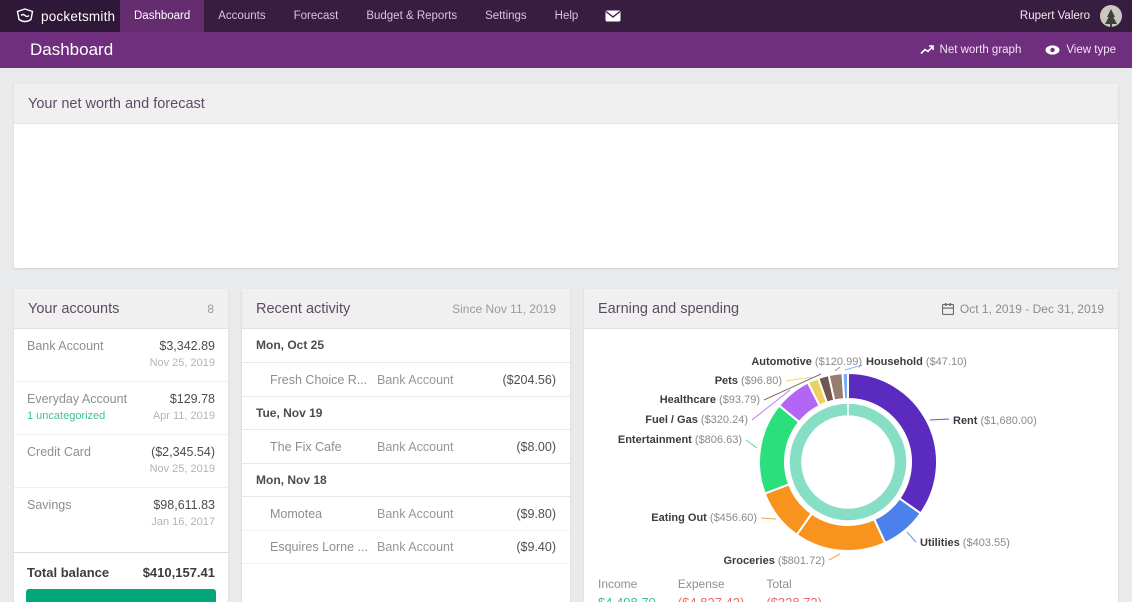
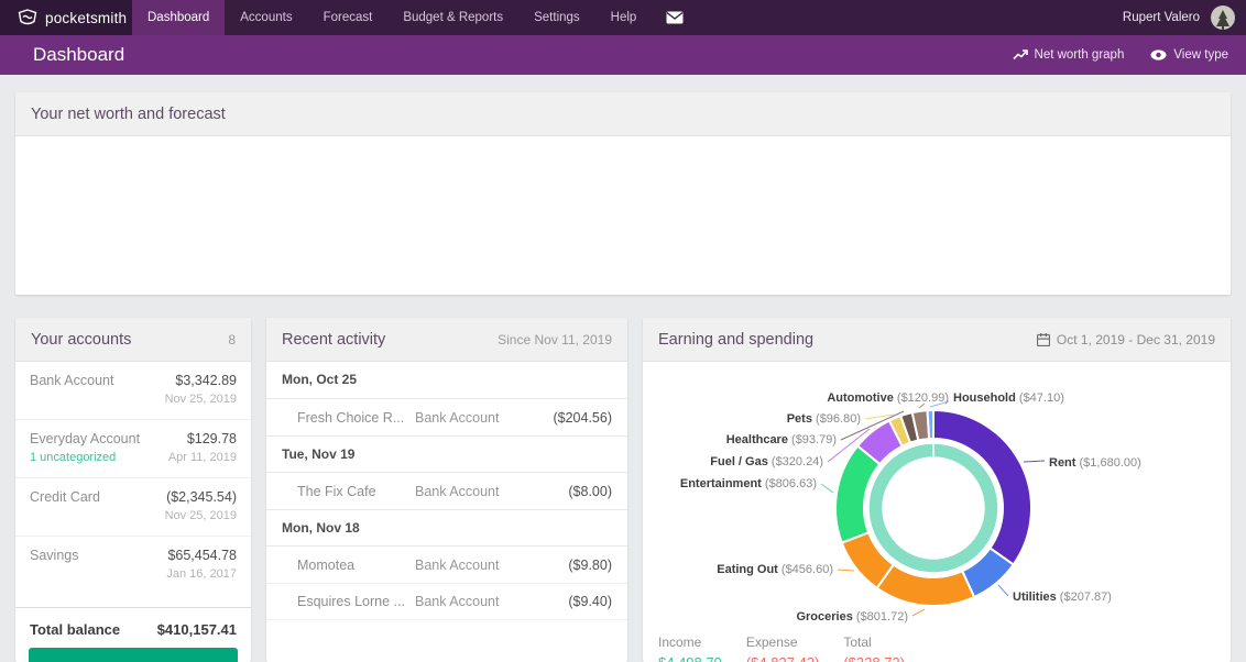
  pocketsmith
  Dashboard
  Accounts
  Forecast
  Budget & Reports
  Settings
  Help
  Rupert Valero
  Dashboard
  Net worth graph
  View type
  Your net worth and forecast
  Your accounts
  8
  Bank Account
  $3,342.89
  Nov 25, 2019
  Everyday Account
  $129.78
  1 uncategorized
  Apr 11, 2019
  Credit Card
  ($2,345.54)
  Nov 25, 2019
  Savings
- $98,611.83
+ $65,454.78
  Jan 16, 2017
  Total balance
  $410,157.41
  Recent activity
  Since Nov 11, 2019
  Mon, Oct 25
  Fresh Choice R...
  Bank Account
  ($204.56)
  Tue, Nov 19
  The Fix Cafe
  Bank Account
  ($8.00)
  Mon, Nov 18
  Momotea
  Bank Account
  ($9.80)
  Esquires Lorne ...
  Bank Account
  ($9.40)
  Earning and spending
  Oct 1, 2019 - Dec 31, 2019
  Rent ($1,680.00)
- Utilities ($403.55)
+ Utilities ($207.87)
  Groceries ($801.72)
  Eating Out ($456.60)
  Entertainment ($806.63)
  Fuel / Gas ($320.24)
  Pets ($96.80)
  Healthcare ($93.79)
  Automotive ($120.99)
  Household ($47.10)
  Income
  Expense
  Total
